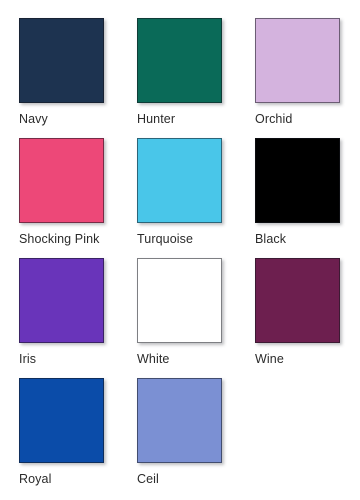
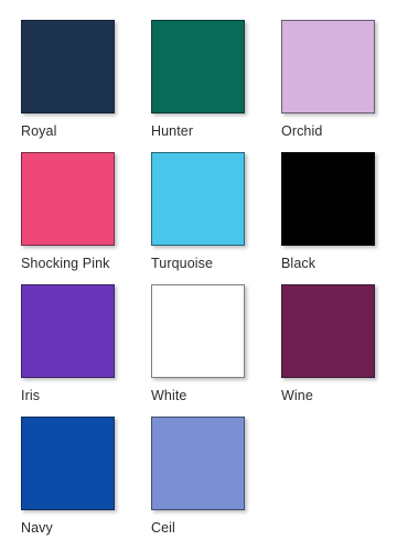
- Navy
+ Royal
  Hunter
  Orchid
  Shocking Pink
  Turquoise
  Black
  Iris
  White
  Wine
- Royal
+ Navy
  Ceil
